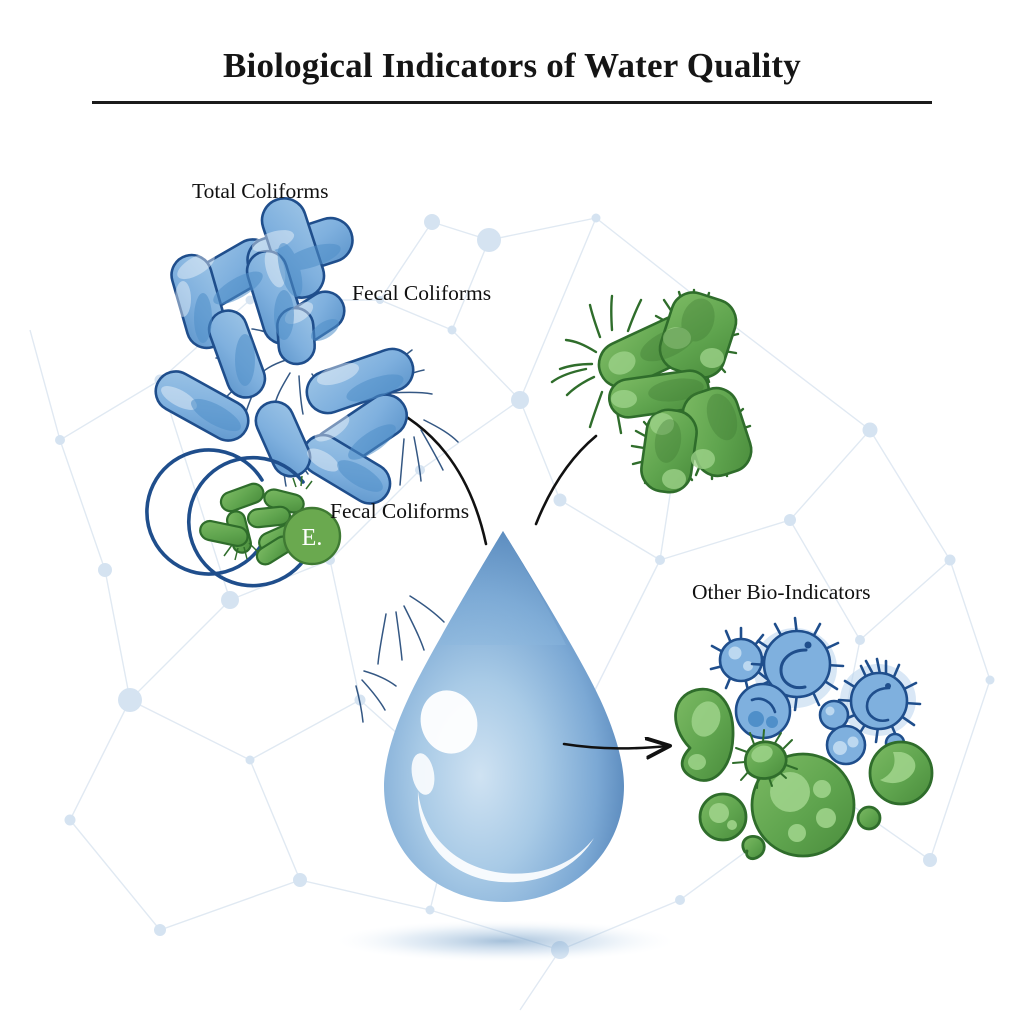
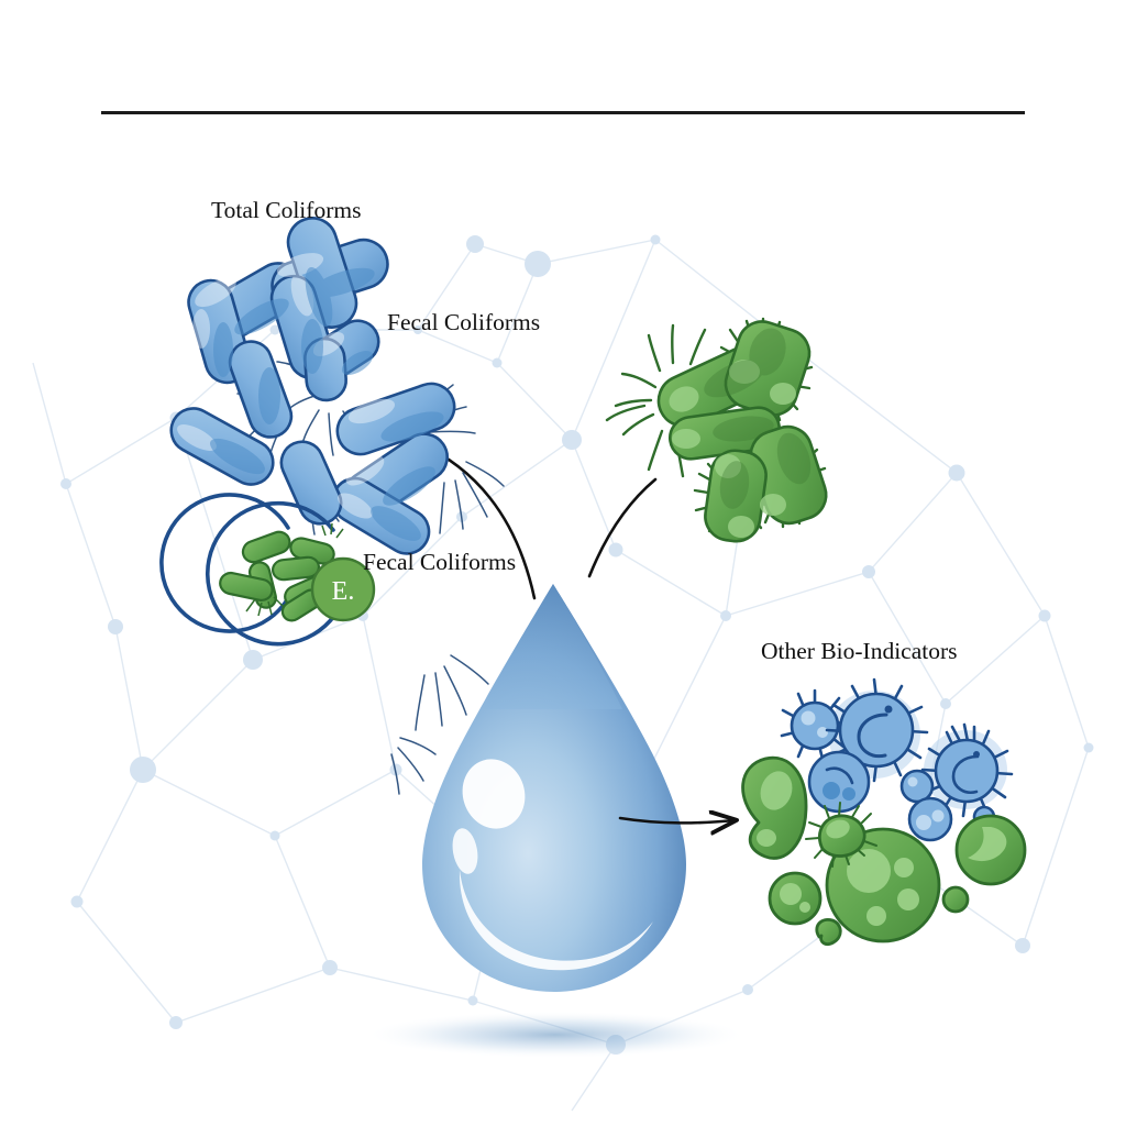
  E.
- Biological Indicators of Water Quality
  Total Coliforms
  Fecal Coliforms
  Fecal Coliforms
  Other Bio-Indicators
